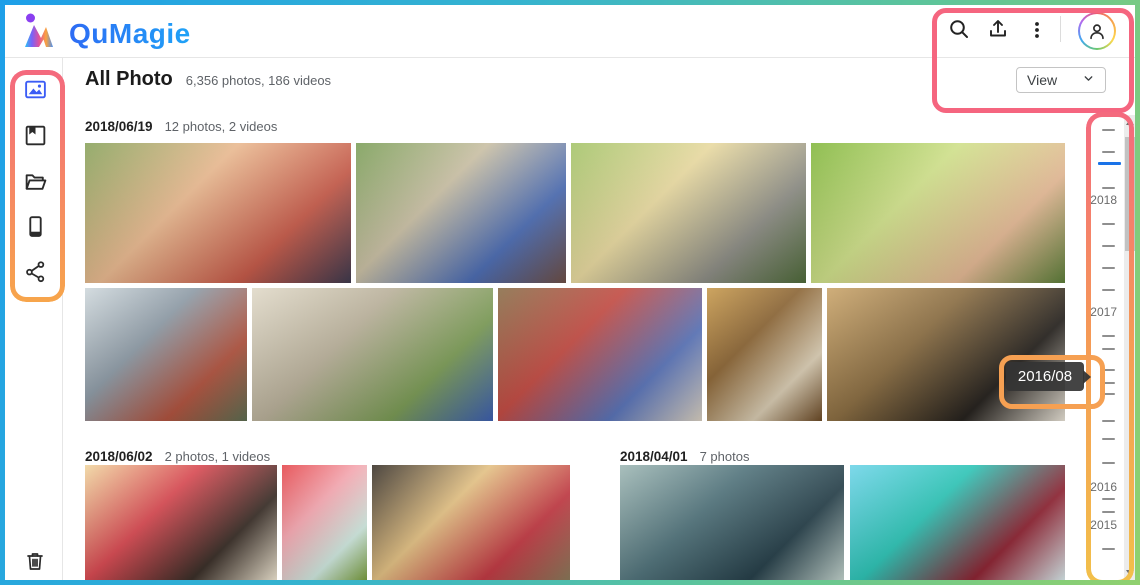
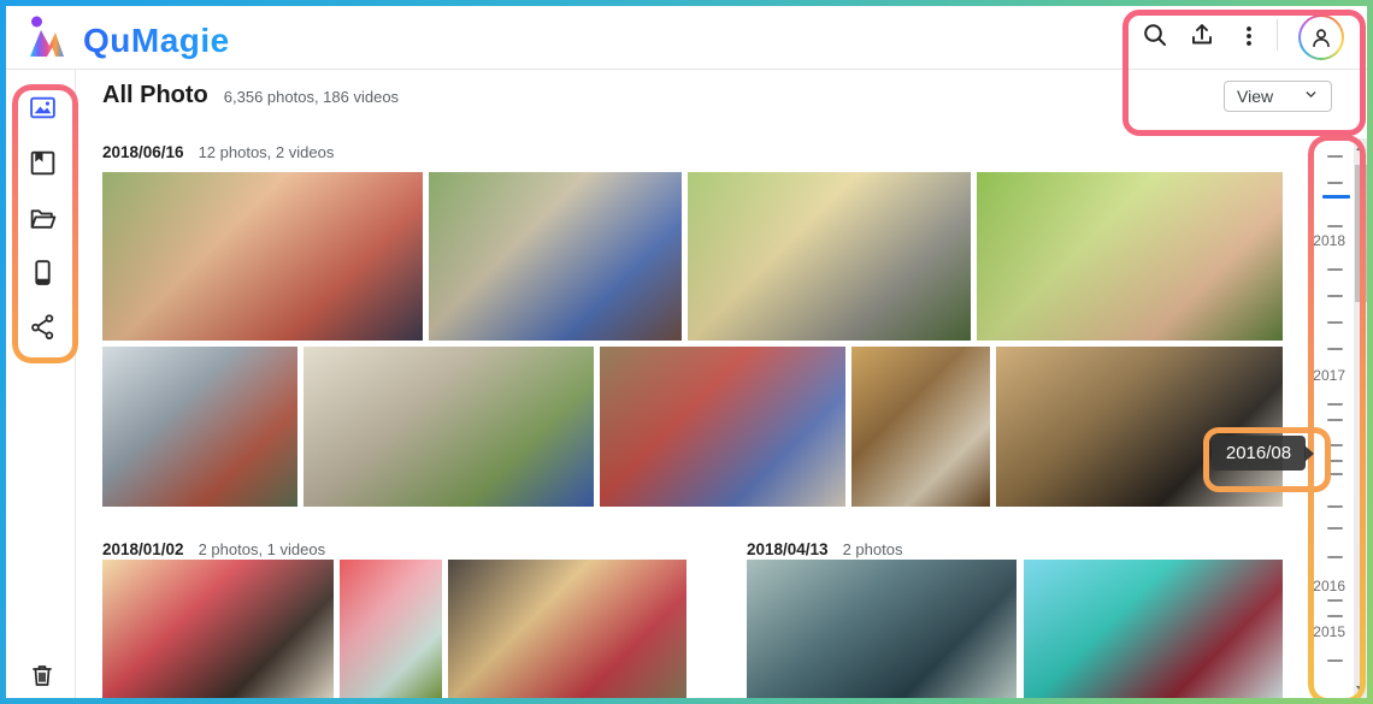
  QuMagie
  All Photo
  6,356 photos, 186 videos
  View
- 2018/06/19
+ 2018/06/16
  12 photos, 2 videos
- 2018/06/02
+ 2018/01/02
  2 photos, 1 videos
- 2018/04/01
+ 2018/04/13
- 7 photos
+ 2 photos
  2016/08
